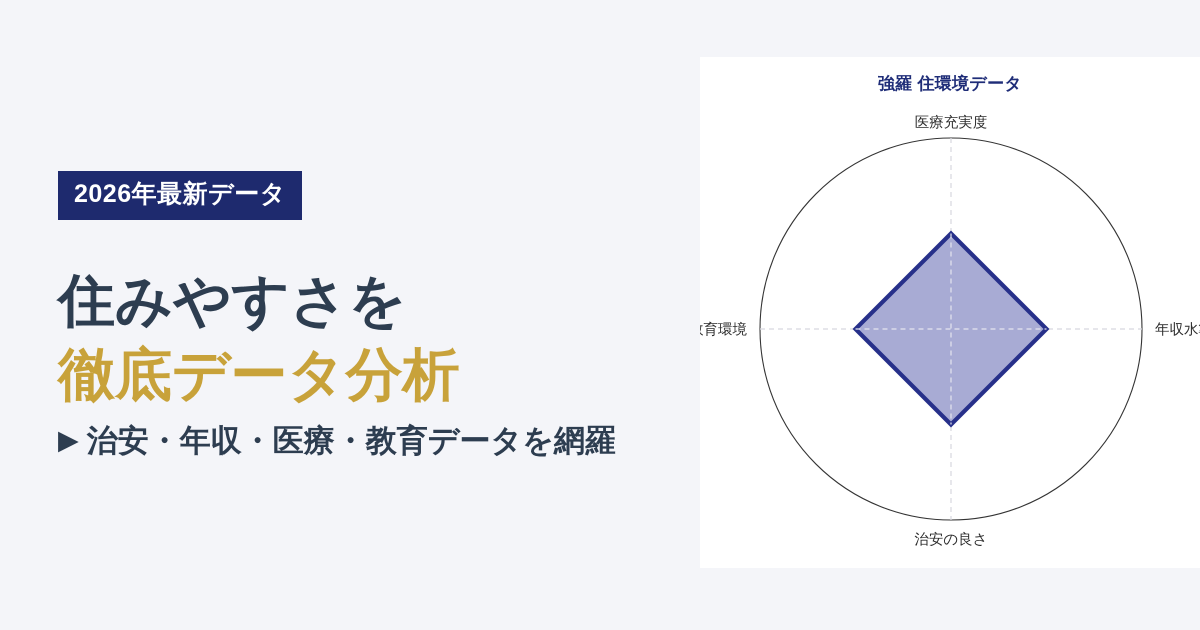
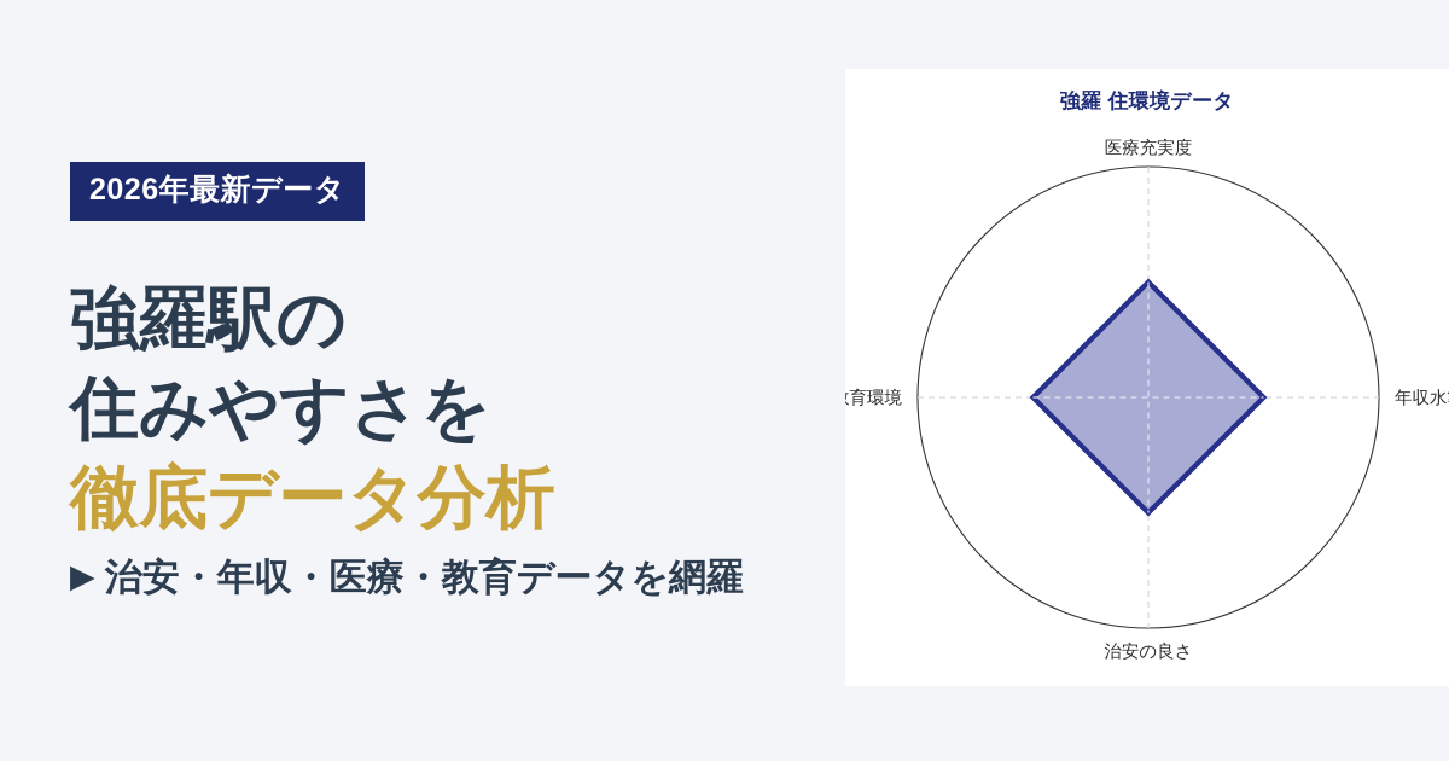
  2026年最新データ
+ 強羅駅の
  住みやすさを
  徹底データ分析
  ▶
  治安・年収・医療・教育データを網羅
  強羅 住環境データ
  医療充実度
  年収水
  治安の良さ
  育環境
